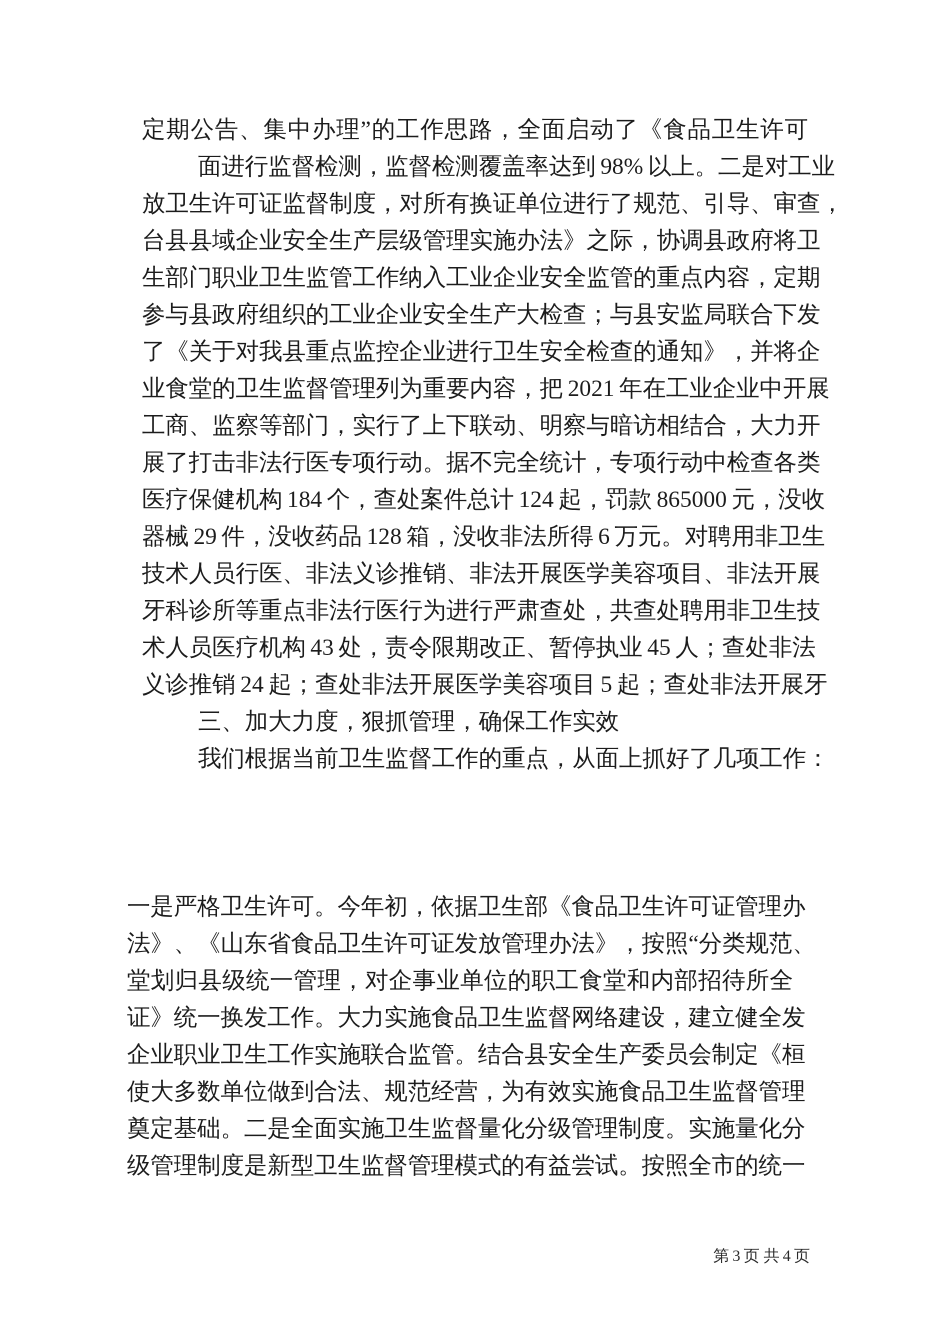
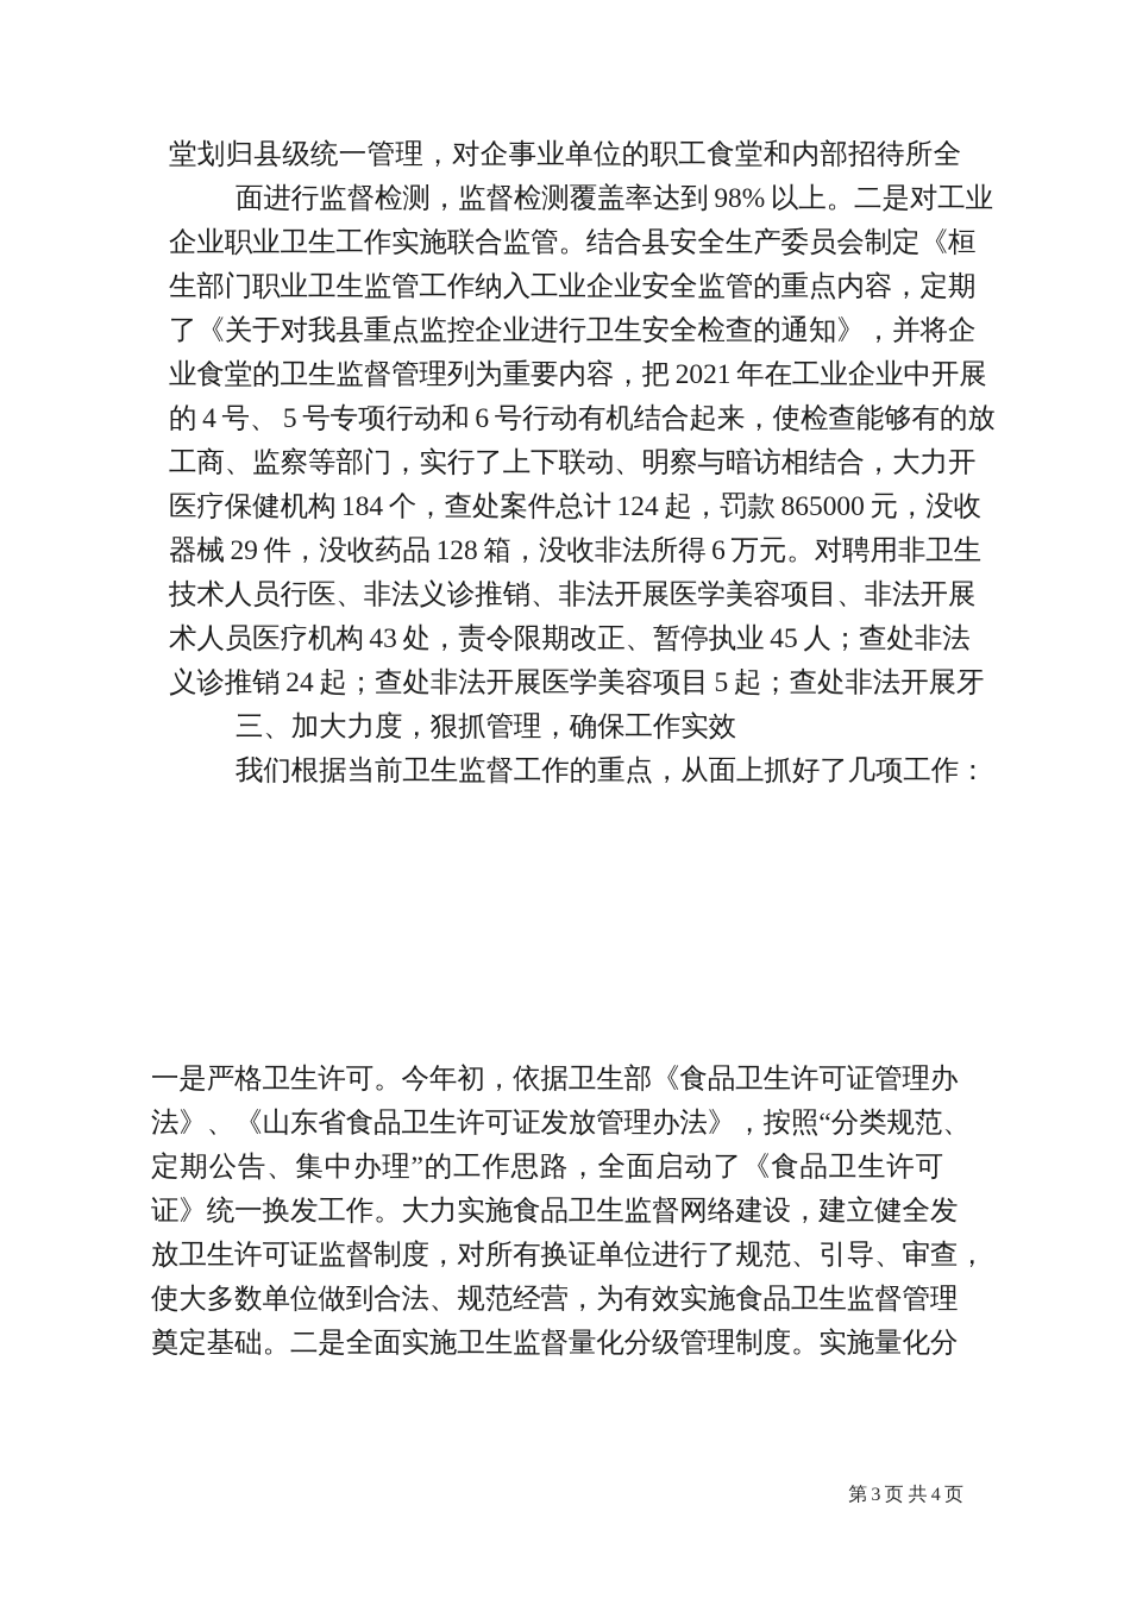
- 定期公告、集中办理”的工作思路，全面启动了《食品卫生许可
+ 堂划归县级统一管理，对企事业单位的职工食堂和内部招待所全
  面进行监督检测，监督检测覆盖率达到 98% 以上。二是对工业
- 放卫生许可证监督制度，对所有换证单位进行了规范、引导、审查，
+ 企业职业卫生工作实施联合监管。结合县安全生产委员会制定《桓
- 台县县域企业安全生产层级管理实施办法》之际，协调县政府将卫
  生部门职业卫生监管工作纳入工业企业安全监管的重点内容，定期
- 参与县政府组织的工业企业安全生产大检查；与县安监局联合下发
  了《关于对我县重点监控企业进行卫生安全检查的通知》，并将企
  业食堂的卫生监督管理列为重要内容，把 2021 年在工业企业中开展
+ 的 4 号、 5 号专项行动和 6 号行动有机结合起来，使检查能够有的放
  工商、监察等部门，实行了上下联动、明察与暗访相结合，大力开
- 展了打击非法行医专项行动。据不完全统计，专项行动中检查各类
  医疗保健机构 184 个，查处案件总计 124 起，罚款 865000 元，没收
  器械 29 件，没收药品 128 箱，没收非法所得 6 万元。对聘用非卫生
  技术人员行医、非法义诊推销、非法开展医学美容项目、非法开展
- 牙科诊所等重点非法行医行为进行严肃查处，共查处聘用非卫生技
  术人员医疗机构 43 处，责令限期改正、暂停执业 45 人；查处非法
  义诊推销 24 起；查处非法开展医学美容项目 5 起；查处非法开展牙
  三、加大力度，狠抓管理，确保工作实效
  我们根据当前卫生监督工作的重点，从面上抓好了几项工作：
  一是严格卫生许可。今年初，依据卫生部《食品卫生许可证管理办
  法》、《山东省食品卫生许可证发放管理办法》，按照“分类规范、
- 堂划归县级统一管理，对企事业单位的职工食堂和内部招待所全
+ 定期公告、集中办理”的工作思路，全面启动了《食品卫生许可
  证》统一换发工作。大力实施食品卫生监督网络建设，建立健全发
- 企业职业卫生工作实施联合监管。结合县安全生产委员会制定《桓
+ 放卫生许可证监督制度，对所有换证单位进行了规范、引导、审查，
  使大多数单位做到合法、规范经营，为有效实施食品卫生监督管理
  奠定基础。二是全面实施卫生监督量化分级管理制度。实施量化分
- 级管理制度是新型卫生监督管理模式的有益尝试。按照全市的统一
  第 3 页 共 4 页
